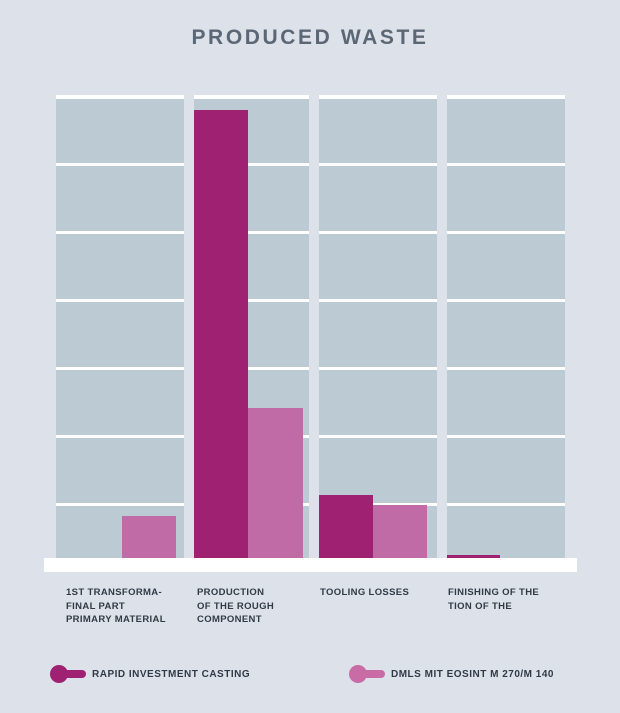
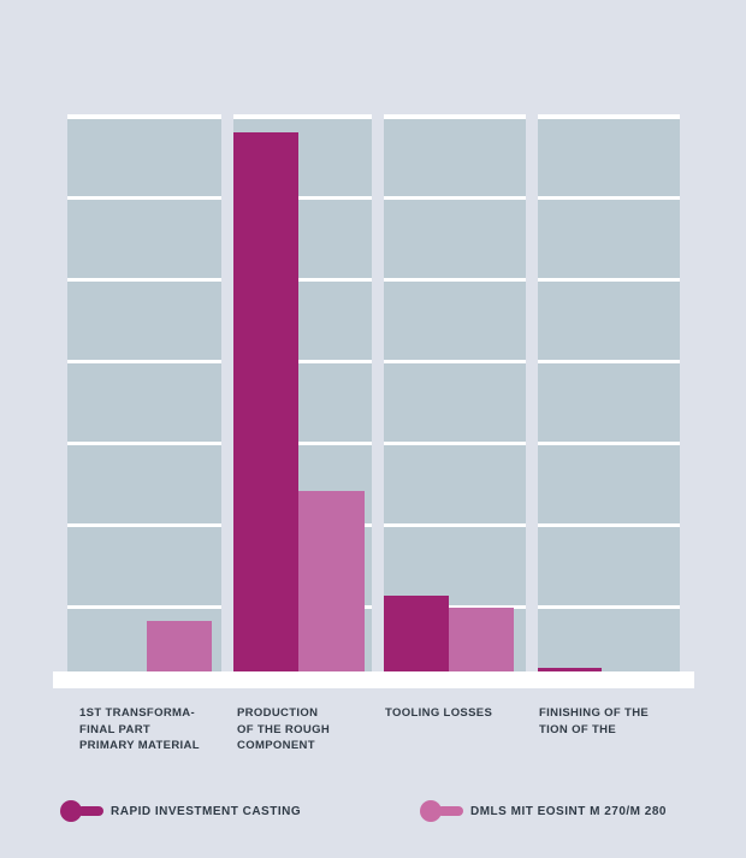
- PRODUCED WASTE
  1ST TRANSFORMA-
  FINAL PART
  PRIMARY MATERIAL
  PRODUCTION
  OF THE ROUGH
  COMPONENT
  TOOLING LOSSES
  FINISHING OF THE
  TION OF THE
  RAPID INVESTMENT CASTING
- DMLS MIT EOSINT M 270/M 140
+ DMLS MIT EOSINT M 270/M 280
